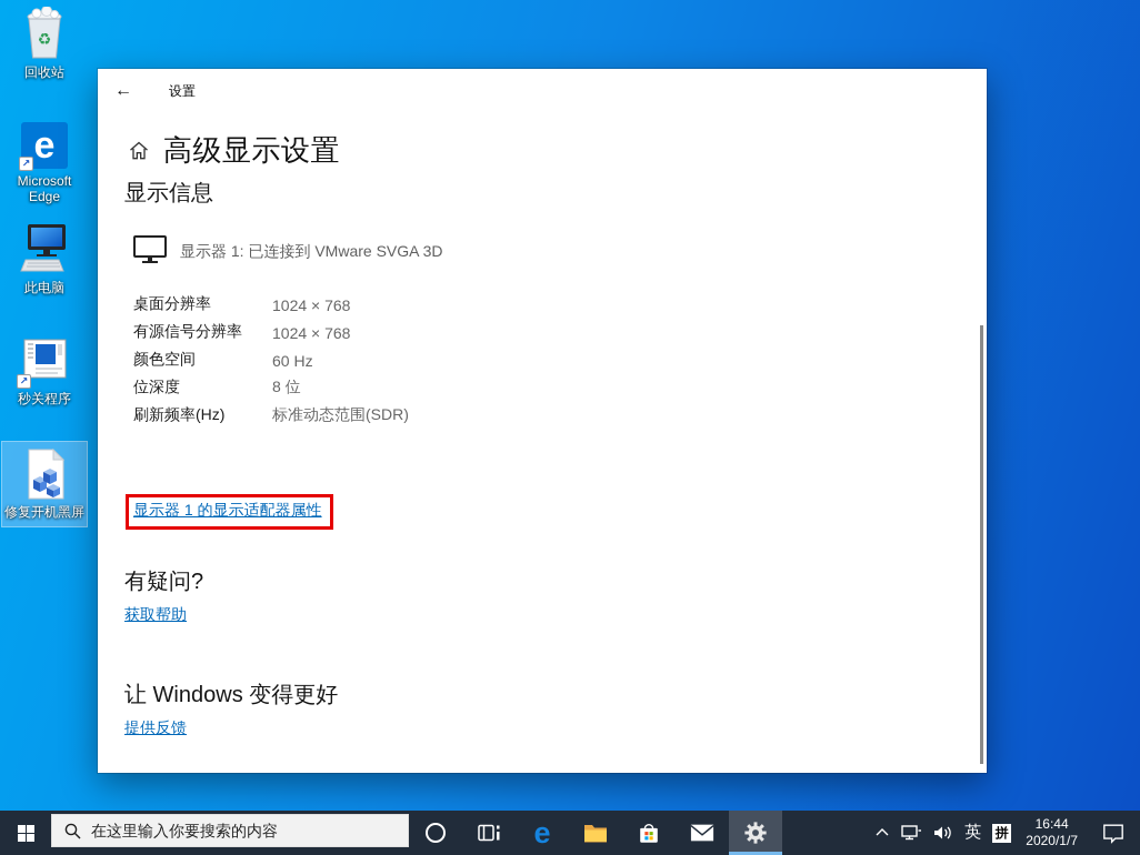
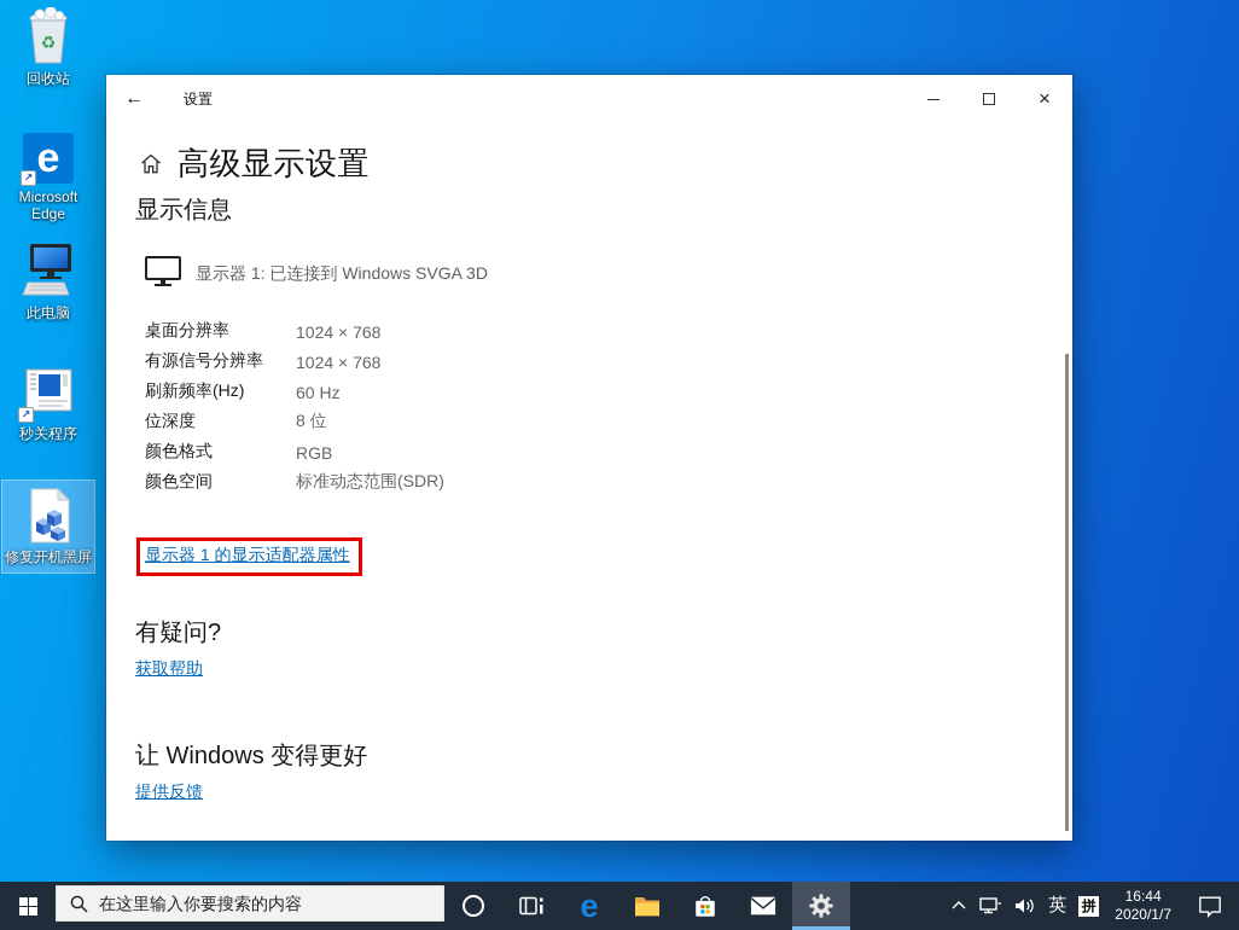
  ♻
  回收站
  e
  ↗
  Microsoft
  Edge
  此电脑
  ↗
  秒关程序
  修复开机黑屏
  ←
  设置
+ ×
  高级显示设置
  显示信息
- 显示器 1: 已连接到 VMware SVGA 3D
+ 显示器 1: 已连接到 Windows SVGA 3D
  桌面分辨率
  1024 × 768
  有源信号分辨率
  1024 × 768
- 颜色空间
+ 刷新频率(Hz)
  60 Hz
  位深度
  8 位
+ 颜色格式
+ RGB
- 刷新频率(Hz)
+ 颜色空间
  标准动态范围(SDR)
  显示器 1 的显示适配器属性
  有疑问?
  获取帮助
  让 Windows 变得更好
  提供反馈
  在这里输入你要搜索的内容
  e
  英
  拼
  16:44
  2020/1/7
